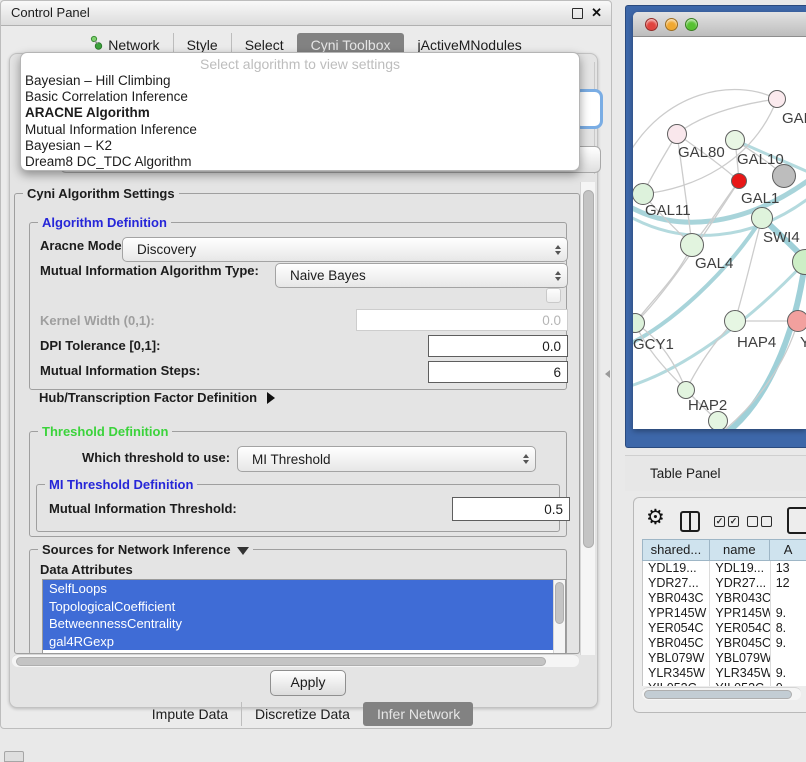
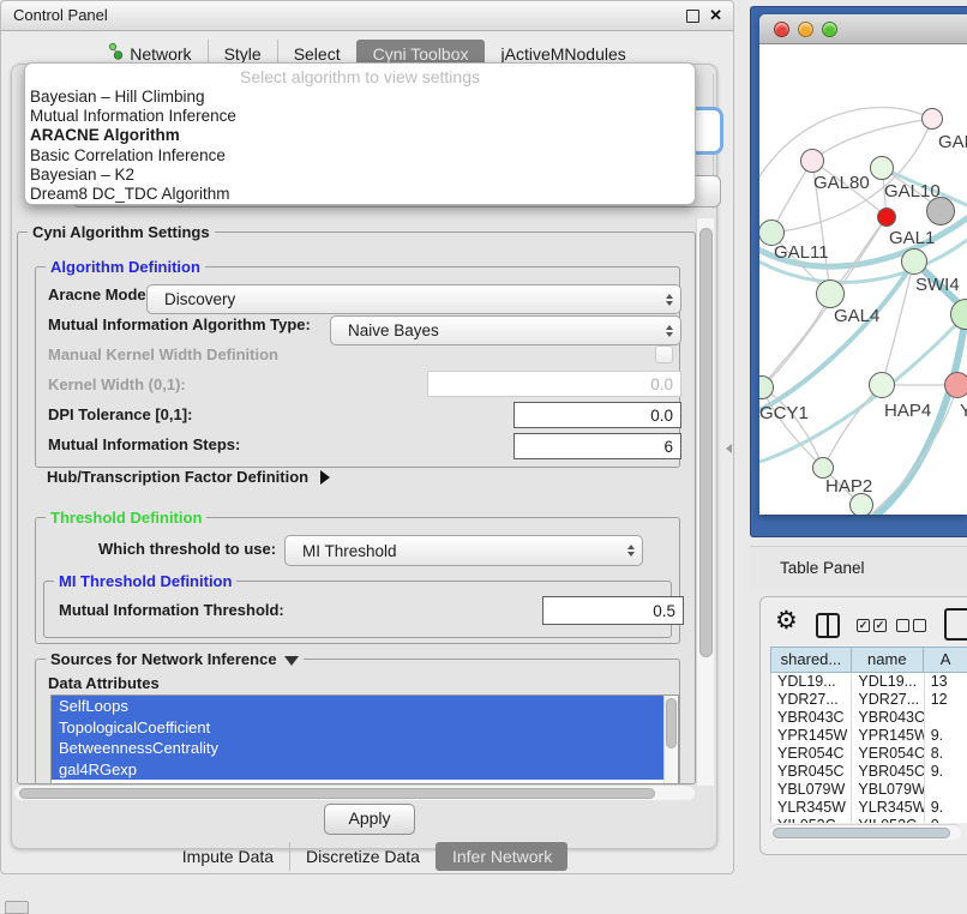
  Control Panel
  ✕
  Network
  Style
  Select
  Cyni Toolbox
  jActiveMNodules
  Select algorithm to view settings
  Bayesian – Hill Climbing
- Basic Correlation Inference
+ Mutual Information Inference
  ARACNE Algorithm
- Mutual Information Inference
+ Basic Correlation Inference
  Bayesian – K2
  Dream8 DC_TDC Algorithm
  Cyni Algorithm Settings
  Algorithm Definition
  Aracne Mode
  Discovery
  Mutual Information Algorithm Type:
  Naive Bayes
+ Manual Kernel Width Definition
  Kernel Width (0,1):
  0.0
  DPI Tolerance [0,1]:
  0.0
  Mutual Information Steps:
  6
  Hub/Transcription Factor Definition
  Threshold Definition
  Which threshold to use:
  MI Threshold
  MI Threshold Definition
  Mutual Information Threshold:
  0.5
  Sources for Network Inference
  Data Attributes
  SelfLoops
  TopologicalCoefficient
  BetweennessCentrality
  gal4RGexp
  Apply
  Impute Data
  Discretize Data
  Infer Network
  GAL80
  GAL10
  GAL1
  GAL11
  SWI4
  GAL4
  GCY1
  HAP4
  Y
  HAP2
  Table Panel
  ⚙
  ✓
  ✓
  shared...
  name
  A
  YDL19...
  YDL19...
  13
  YDR27...
  YDR27...
  12
  YBR043C
  YBR043C
  YPR145W
  YPR145W
  9.
  YER054C
  YER054C
  8.
  YBR045C
  YBR045C
  9.
  YBL079W
  YBL079W
  YLR345W
  YLR345W
  9.
